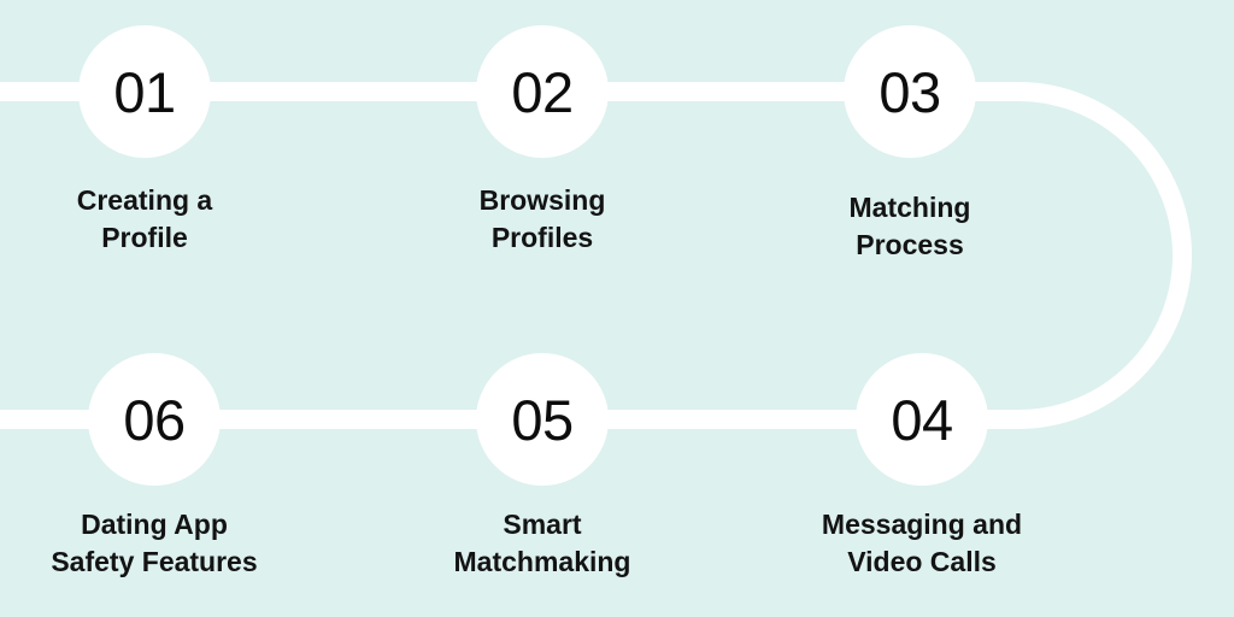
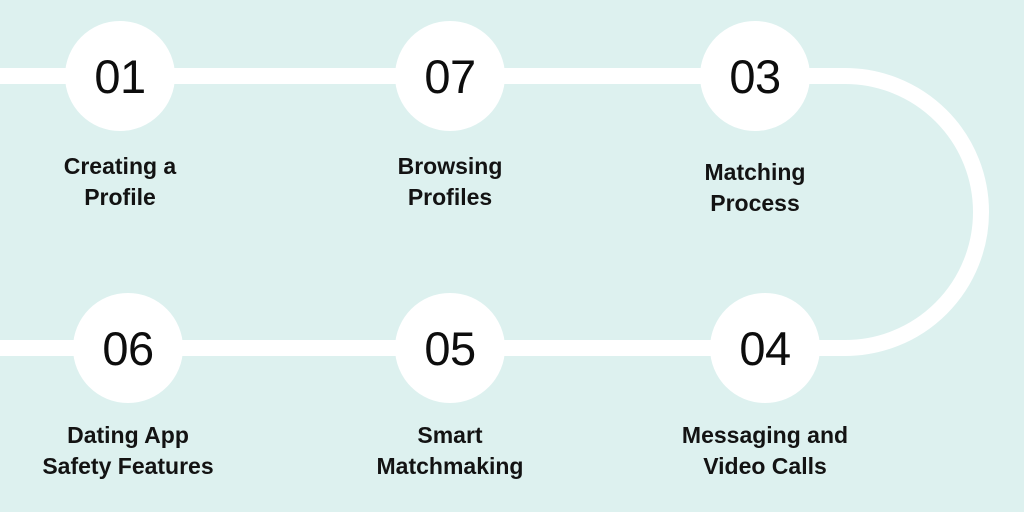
  01
  Creating a
  Profile
- 02
+ 07
  Browsing
  Profiles
  03
  Matching
  Process
  04
  Messaging and
  Video Calls
  05
  Smart
  Matchmaking
  06
  Dating App
  Safety Features
